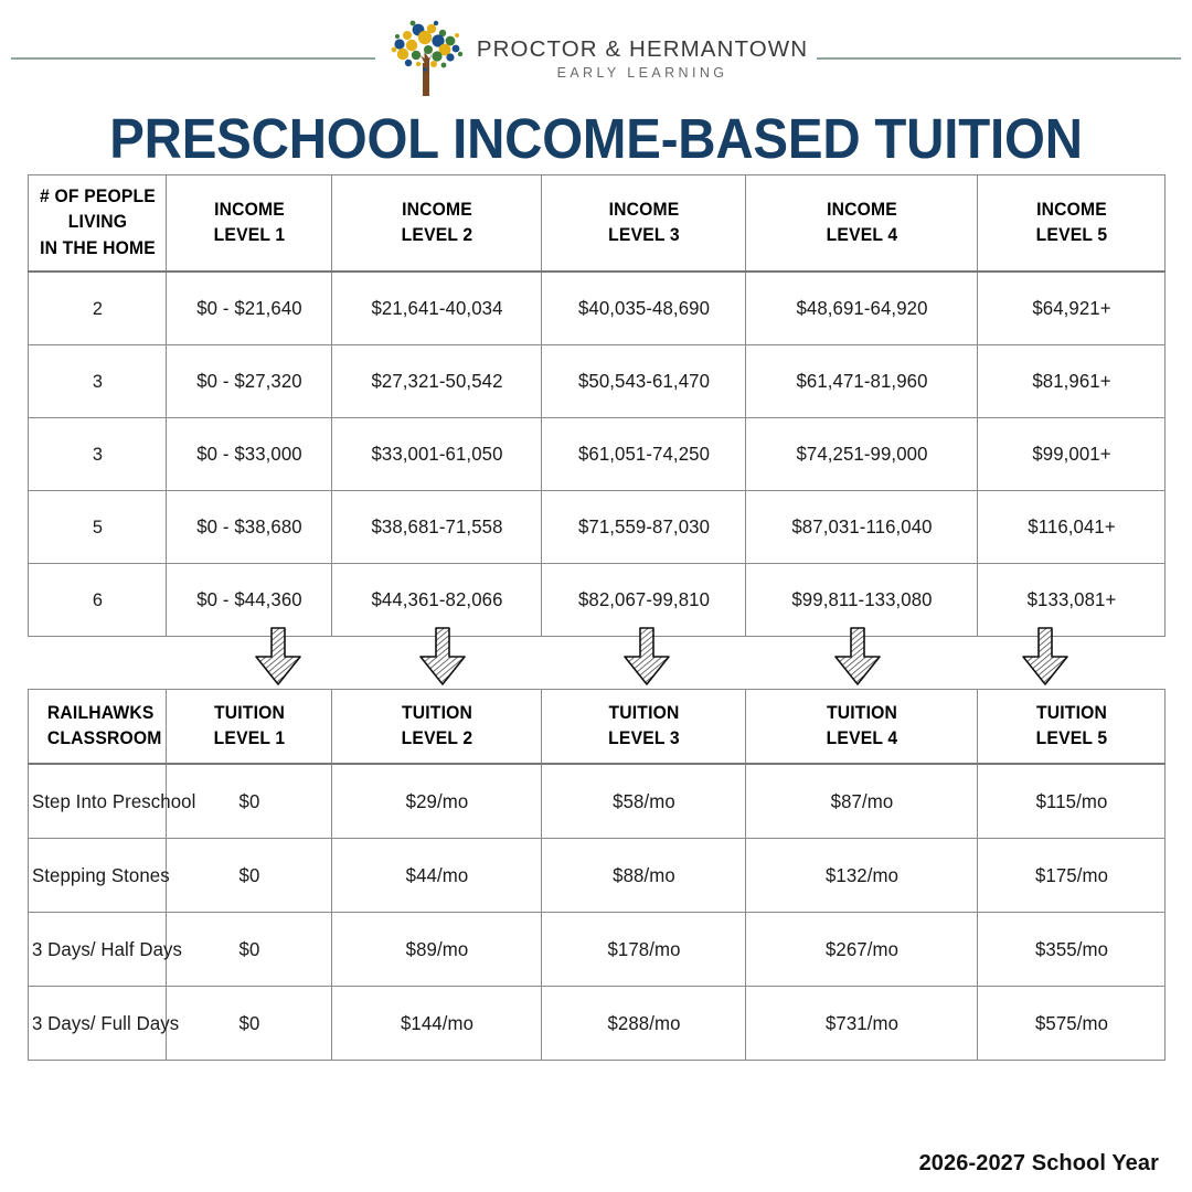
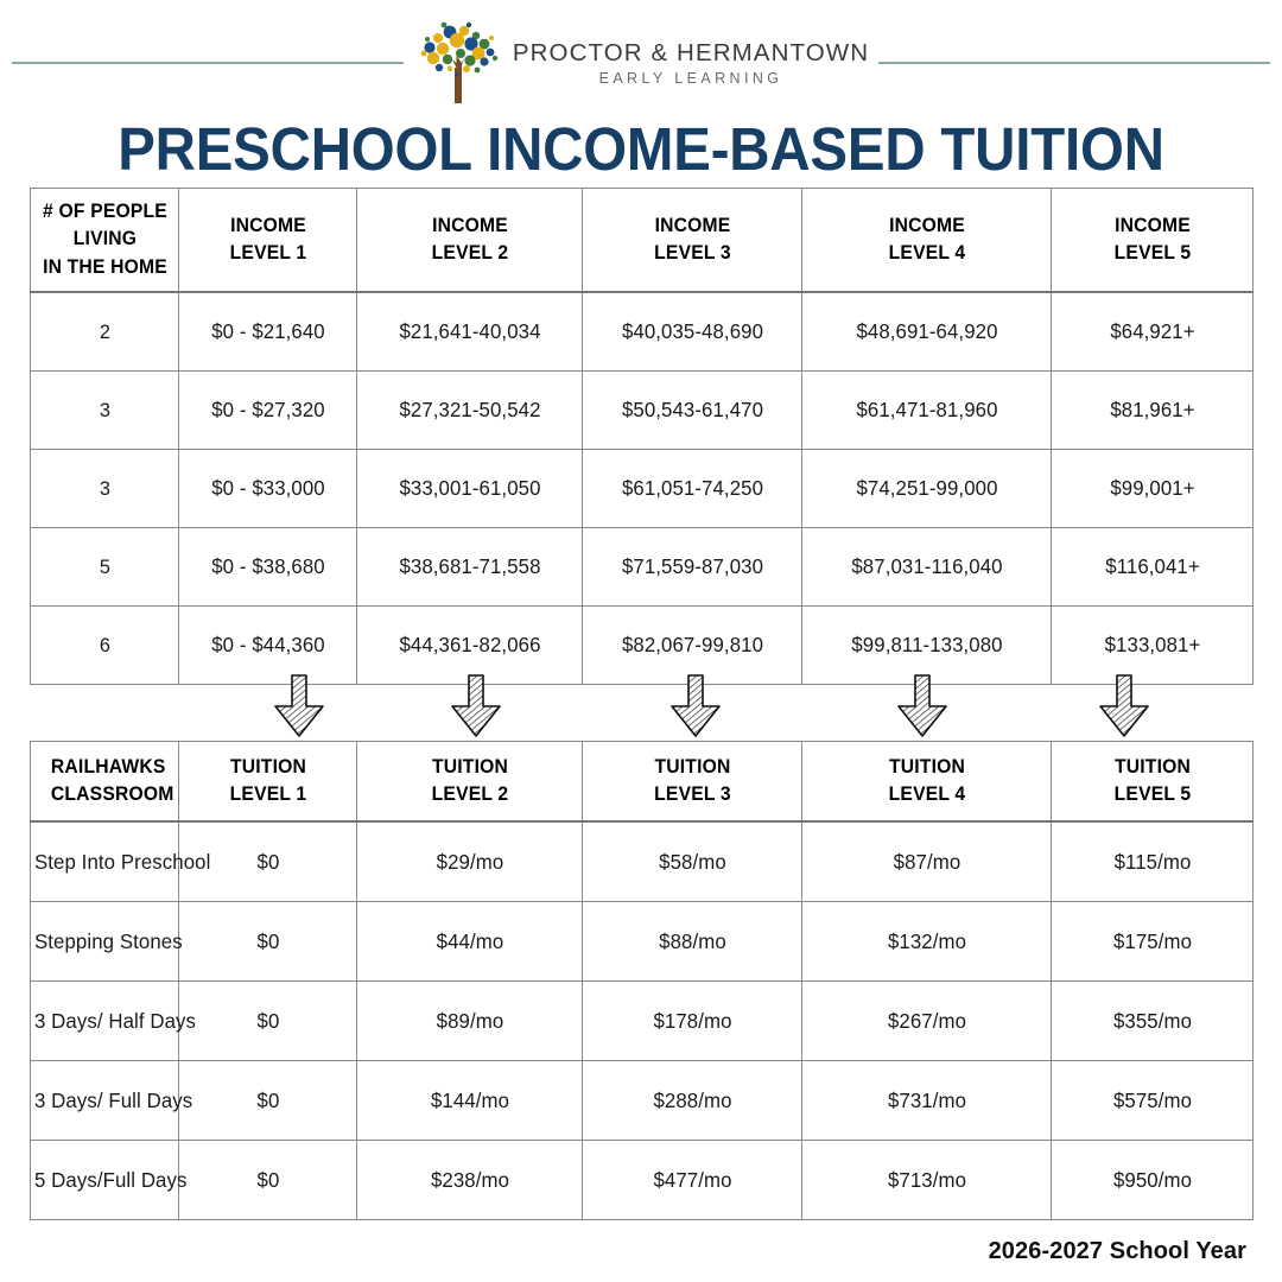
  PROCTOR & HERMANTOWN
  EARLY LEARNING
  PRESCHOOL INCOME-BASED TUITION
  # OF PEOPLE LIVING IN THE HOME	INCOME LEVEL 1	INCOME LEVEL 2	INCOME LEVEL 3	INCOME LEVEL 4	INCOME LEVEL 5
  2	$0 - $21,640	$21,641-40,034	$40,035-48,690	$48,691-64,920	$64,921+
  3	$0 - $27,320	$27,321-50,542	$50,543-61,470	$61,471-81,960	$81,961+
  3	$0 - $33,000	$33,001-61,050	$61,051-74,250	$74,251-99,000	$99,001+
  5	$0 - $38,680	$38,681-71,558	$71,559-87,030	$87,031-116,040	$116,041+
  6	$0 - $44,360	$44,361-82,066	$82,067-99,810	$99,811-133,080	$133,081+
  RAILHAWKS CLASSROOM	TUITION LEVEL 1	TUITION LEVEL 2	TUITION LEVEL 3	TUITION LEVEL 4	TUITION LEVEL 5
  Step Into Presch	$0	$29/mo	$58/mo	$87/mo	$115/mo
  Stepping Stones	$0	$44/mo	$88/mo	$132/mo	$175/mo
  3 Days/ Half Day	$0	$89/mo	$178/mo	$267/mo	$355/mo
  3 Days/ Full Day	$0	$144/mo	$288/mo	$731/mo	$575/mo
+ 5 Days/Full Days	$0	$238/mo	$477/mo	$713/mo	$950/mo
  2026-2027 School Year
